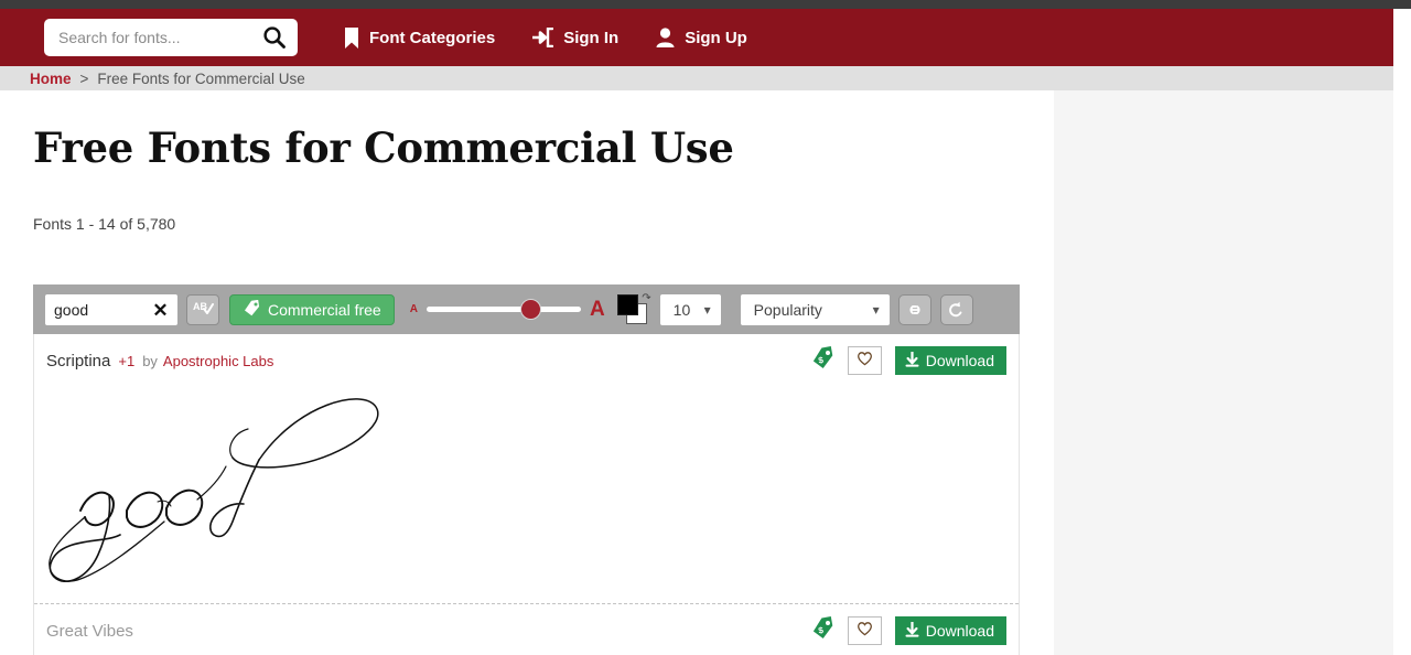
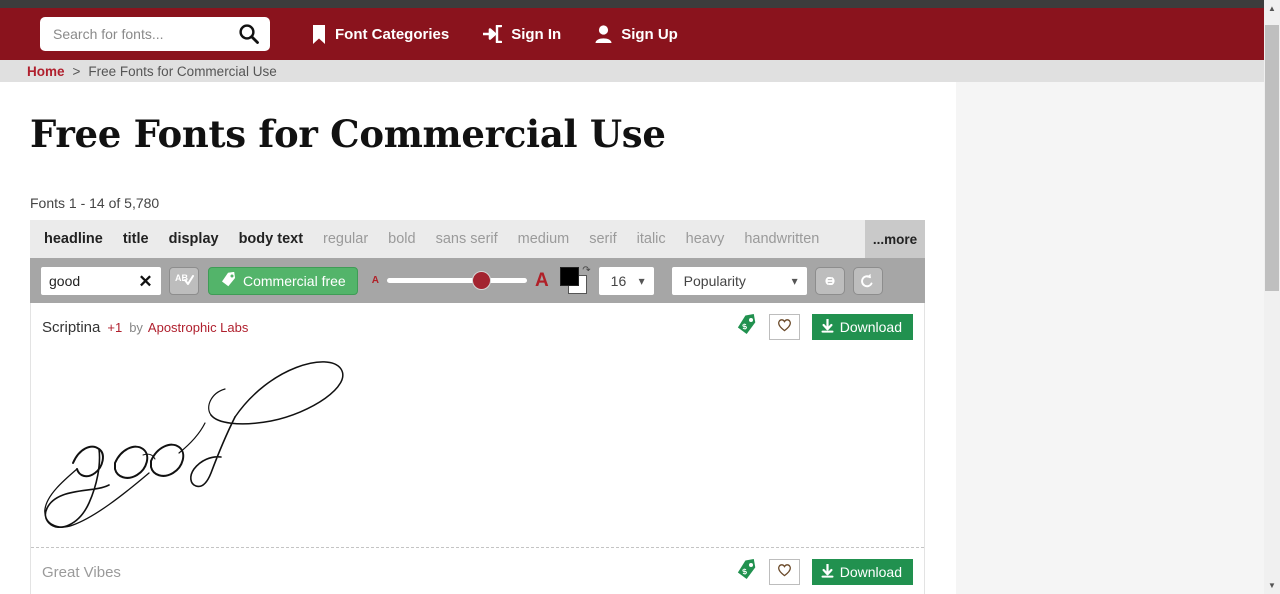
  Search for fonts...
  Font Categories
  Sign In
  Sign Up
  Home
  >
  Free Fonts for Commercial Use
  Free Fonts for Commercial Use
  Fonts 1 - 14 of 5,780
+ headline
+ title
+ display
+ body text
+ regular
+ bold
+ sans serif
+ medium
+ serif
+ italic
+ heavy
+ handwritten
+ ...more
  good
  ✕
  AB
  Commercial free
  A
  A
  ↷
- 10
+ 16
  ▾
  Popularity
  ▾
  Scriptina
  +1
  by
  Apostrophic Labs
  Download
  Great Vibes
  Download
+ ▲
+ ▼
